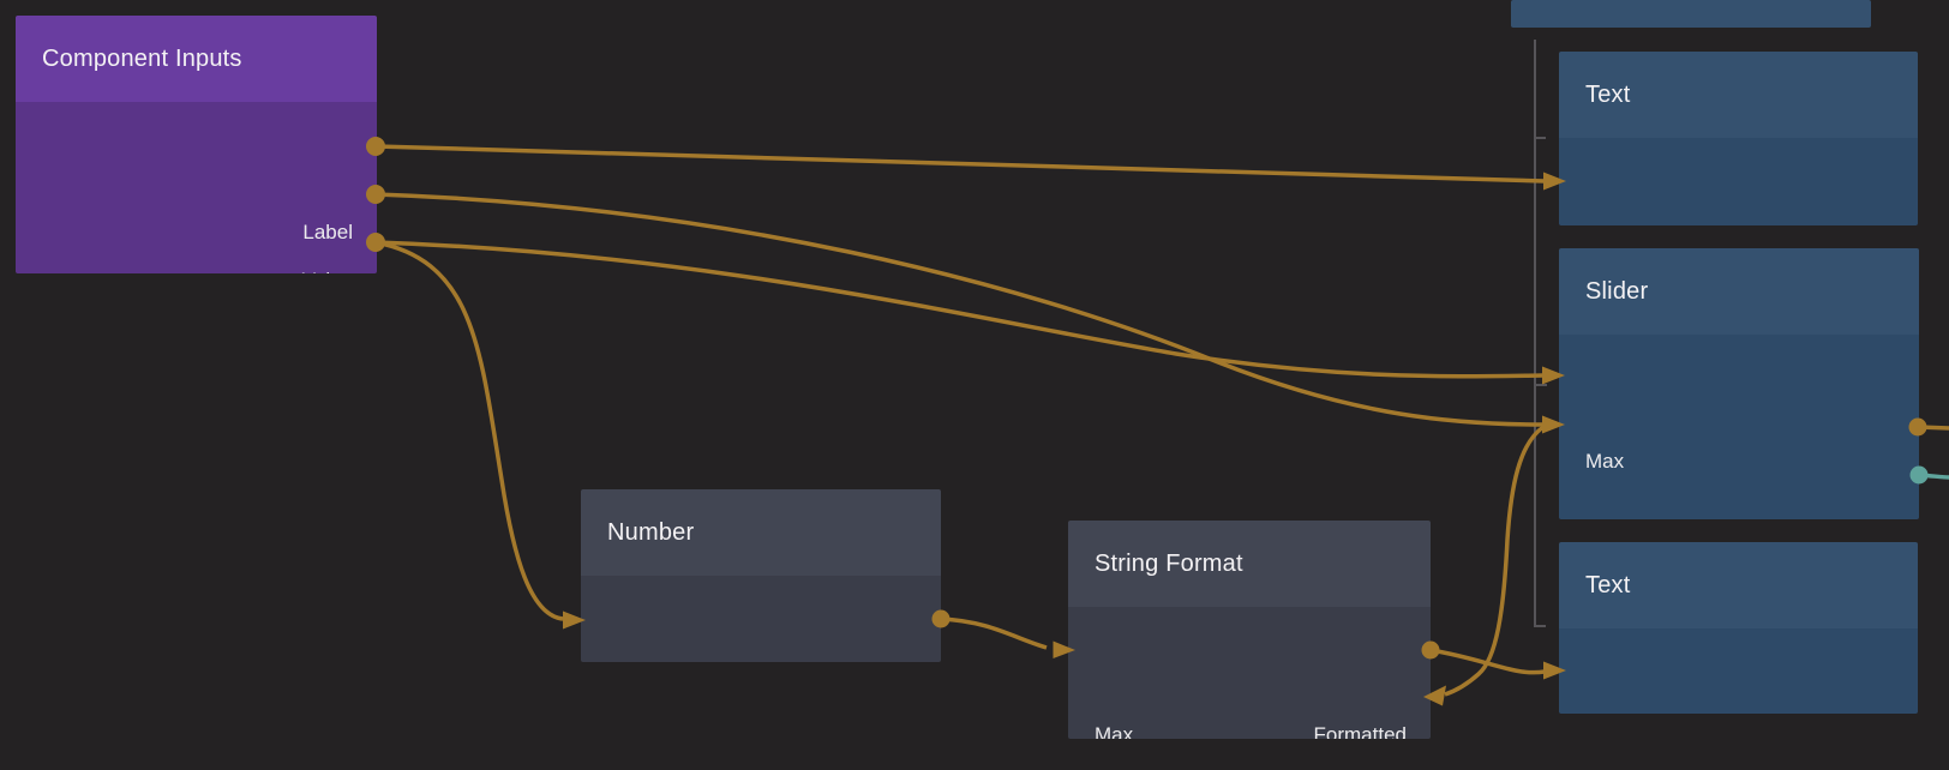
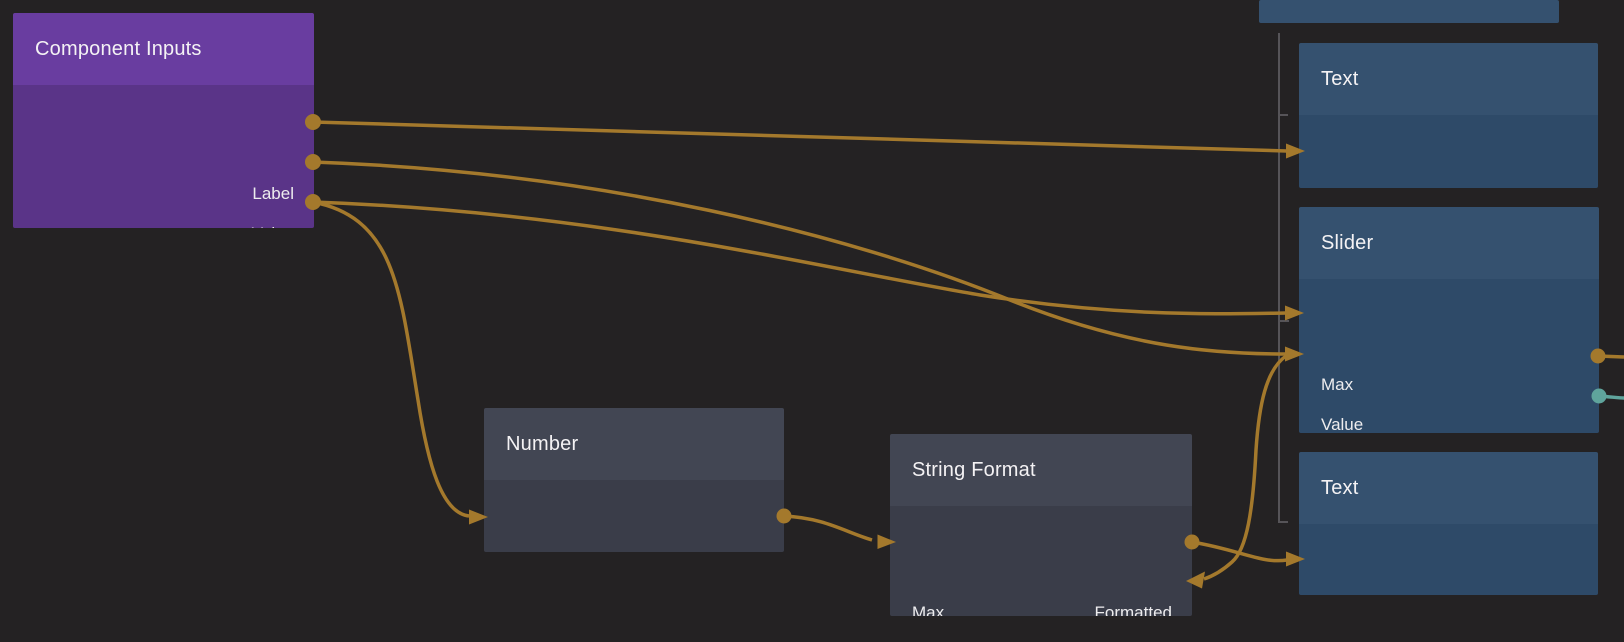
  Component Inputs
  Label
  Number
  String Format
  Max
  Formatted
  Text
  Slider
  Max
+ Value
  Text
